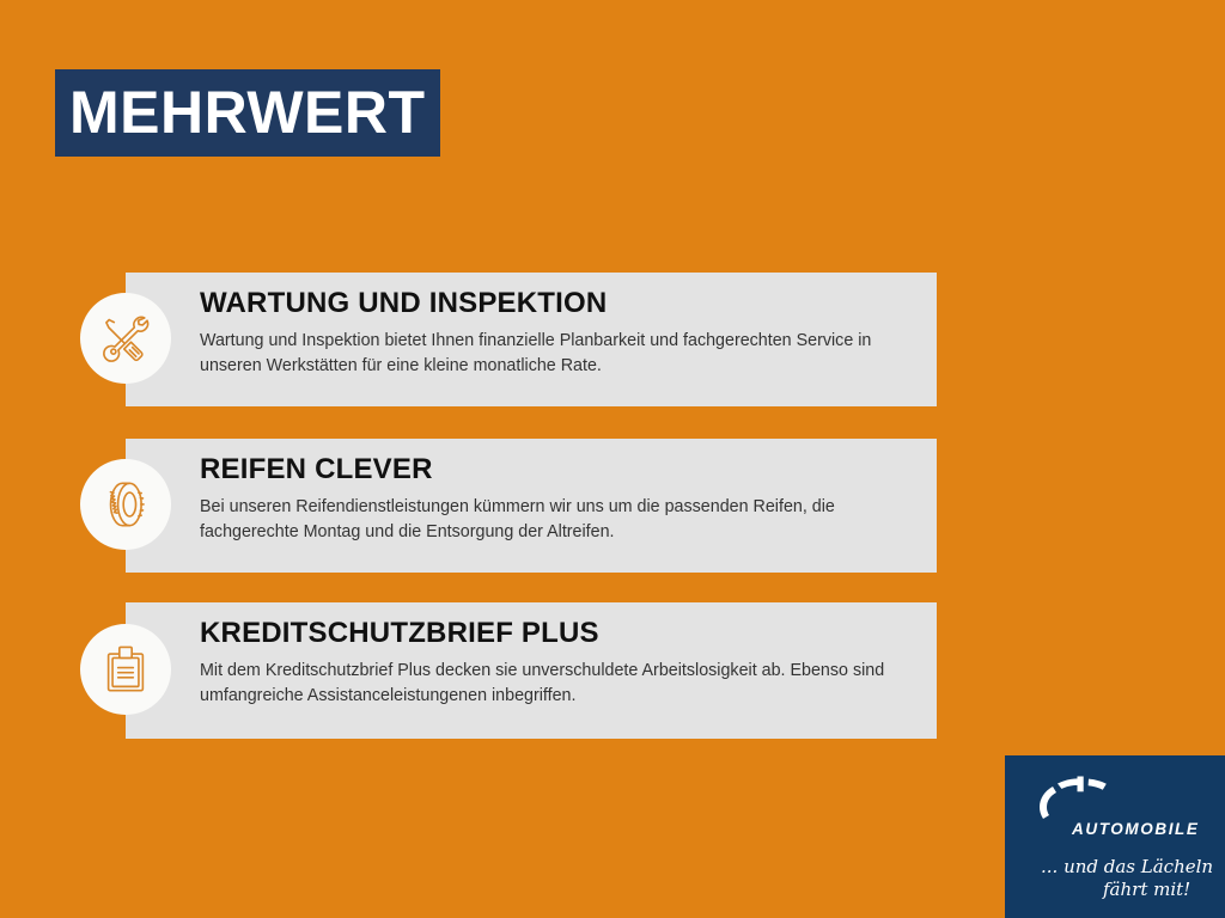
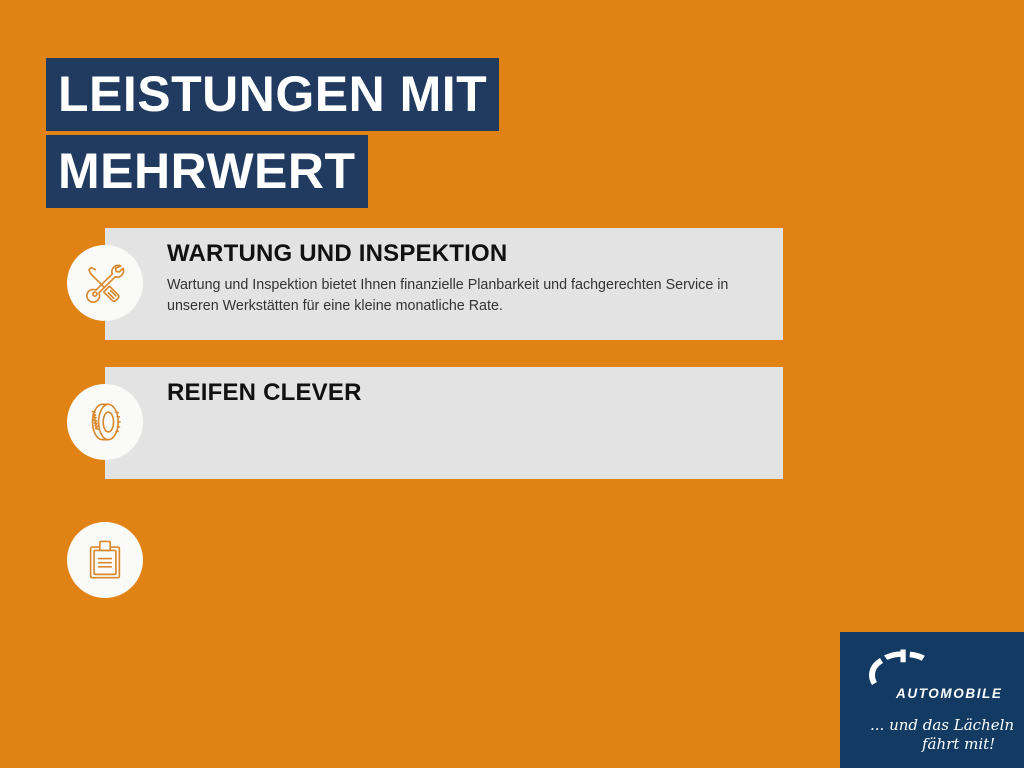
+ LEISTUNGEN MIT
  MEHRWERT
  WARTUNG UND INSPEKTION
  Wartung und Inspektion bietet Ihnen finanzielle Planbarkeit und fachgerechten Service in unseren Werkstätten für eine kleine monatliche Rate.
  REIFEN CLEVER
- Bei unseren Reifendienstleistungen kümmern wir uns um die passenden Reifen, die fachgerechte Montag und die Entsorgung der Altreifen.
- KREDITSCHUTZBRIEF PLUS
- Mit dem Kreditschutzbrief Plus decken sie unverschuldete Arbeitslosigkeit ab. Ebenso sind umfangreiche Assistanceleistungenen inbegriffen.
  AUTOMOBILE
  ... und das Lächeln
  fährt mit!
